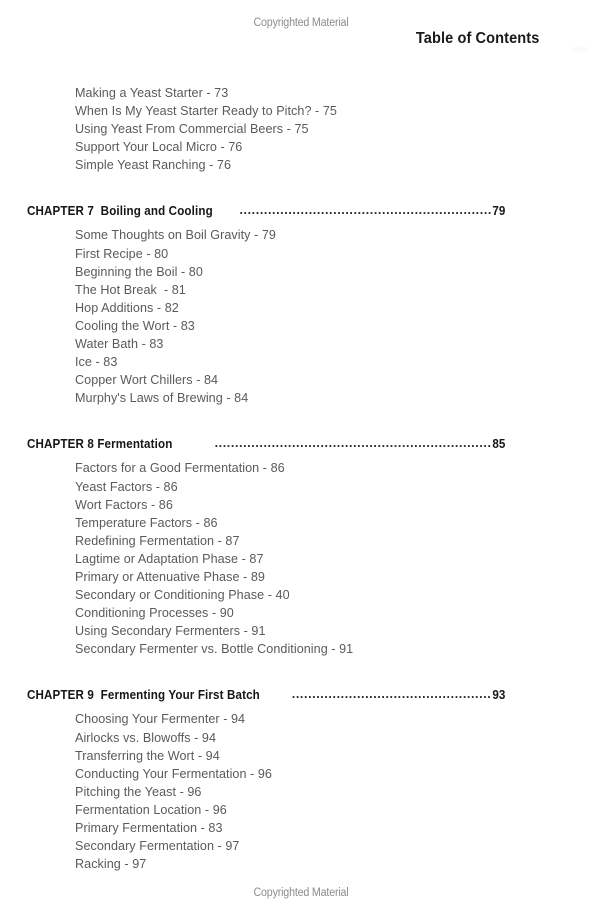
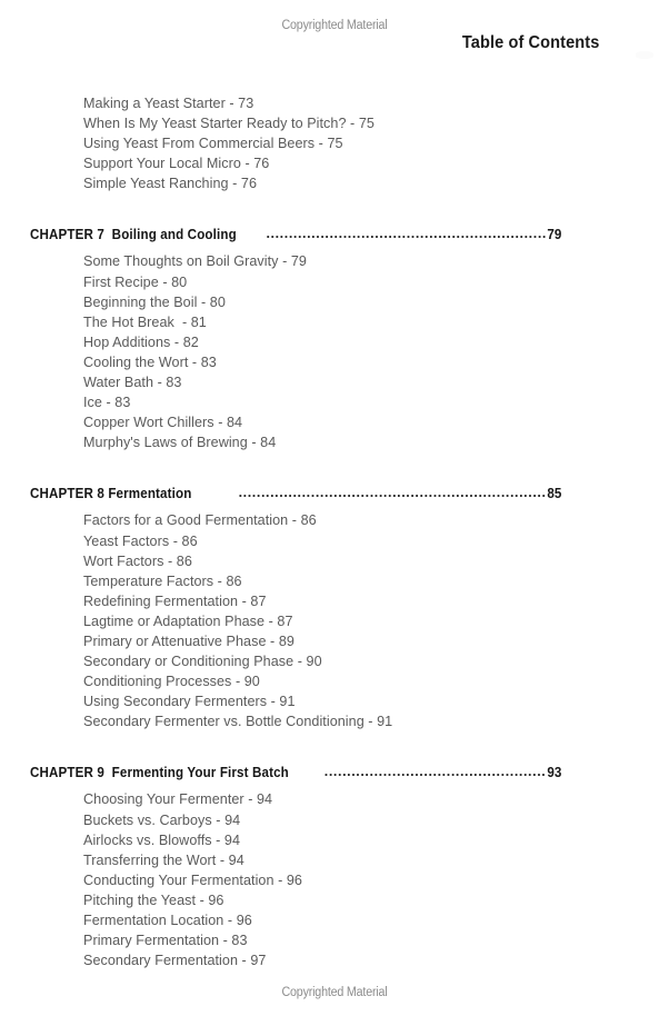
  Copyrighted Material
  Table of Contents
  Making a Yeast Starter - 73
  When Is My Yeast Starter Ready to Pitch? - 75
  Using Yeast From Commercial Beers - 75
  Support Your Local Micro - 76
  Simple Yeast Ranching - 76
  CHAPTER 7 Boiling and Cooling
  79
  Some Thoughts on Boil Gravity - 79
  First Recipe - 80
  Beginning the Boil - 80
  The Hot Break - 81
  Hop Additions - 82
  Cooling the Wort - 83
  Water Bath - 83
  Ice - 83
  Copper Wort Chillers - 84
  Murphy's Laws of Brewing - 84
  CHAPTER 8 Fermentation
  85
  Factors for a Good Fermentation - 86
  Yeast Factors - 86
  Wort Factors - 86
  Temperature Factors - 86
  Redefining Fermentation - 87
  Lagtime or Adaptation Phase - 87
  Primary or Attenuative Phase - 89
- Secondary or Conditioning Phase - 40
+ Secondary or Conditioning Phase - 90
  Conditioning Processes - 90
  Using Secondary Fermenters - 91
  Secondary Fermenter vs. Bottle Conditioning - 91
  CHAPTER 9 Fermenting Your First Batch
  93
  Choosing Your Fermenter - 94
+ Buckets vs. Carboys - 94
  Airlocks vs. Blowoffs - 94
  Transferring the Wort - 94
  Conducting Your Fermentation - 96
  Pitching the Yeast - 96
  Fermentation Location - 96
  Primary Fermentation - 83
  Secondary Fermentation - 97
- Racking - 97
  Copyrighted Material
